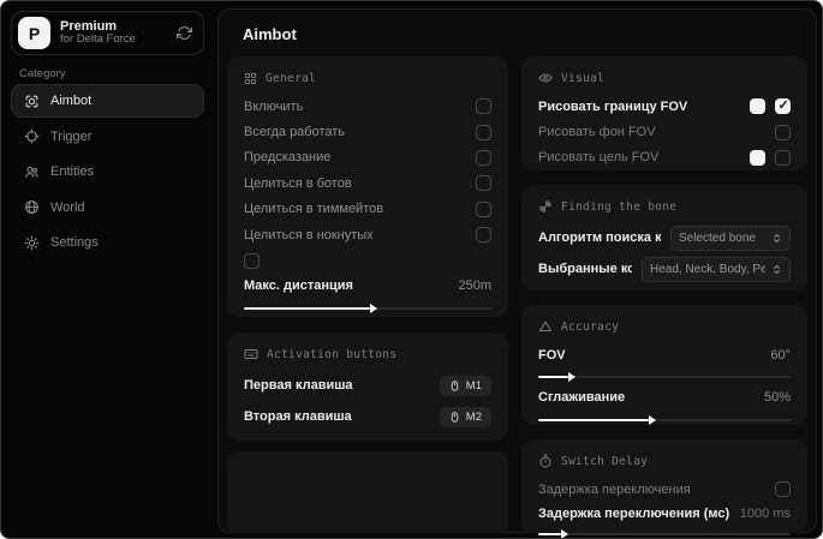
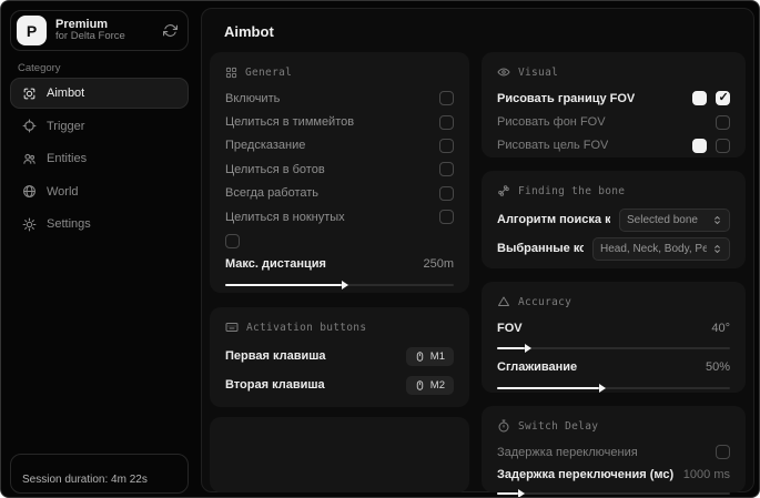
  P
  Premium
  for Delta Force
  Category
  Aimbot
  Trigger
  Entities
  World
  Settings
+ Session duration: 4m 22s
  Aimbot
  General
  Включить
- Всегда работать
+ Целиться в тиммейтов
  Предсказание
  Целиться в ботов
- Целиться в тиммейтов
+ Всегда работать
  Целиться в нокнутых
  Макс. дистанция
  250m
  Activation buttons
  Первая клавиша
  M1
  Вторая клавиша
  M2
  Visual
  Рисовать границу FOV
  Рисовать фон FOV
  Рисовать цель FOV
  Finding the bone
  Алгоритм поиска к
  Selected bone
  Выбранные ко
  Head, Neck, Body, Pe
  Accuracy
  FOV
- 60°
+ 40°
  Сглаживание
  50%
  Switch Delay
  Задержка переключения
  Задержка переключения (мс)
  1000 ms
